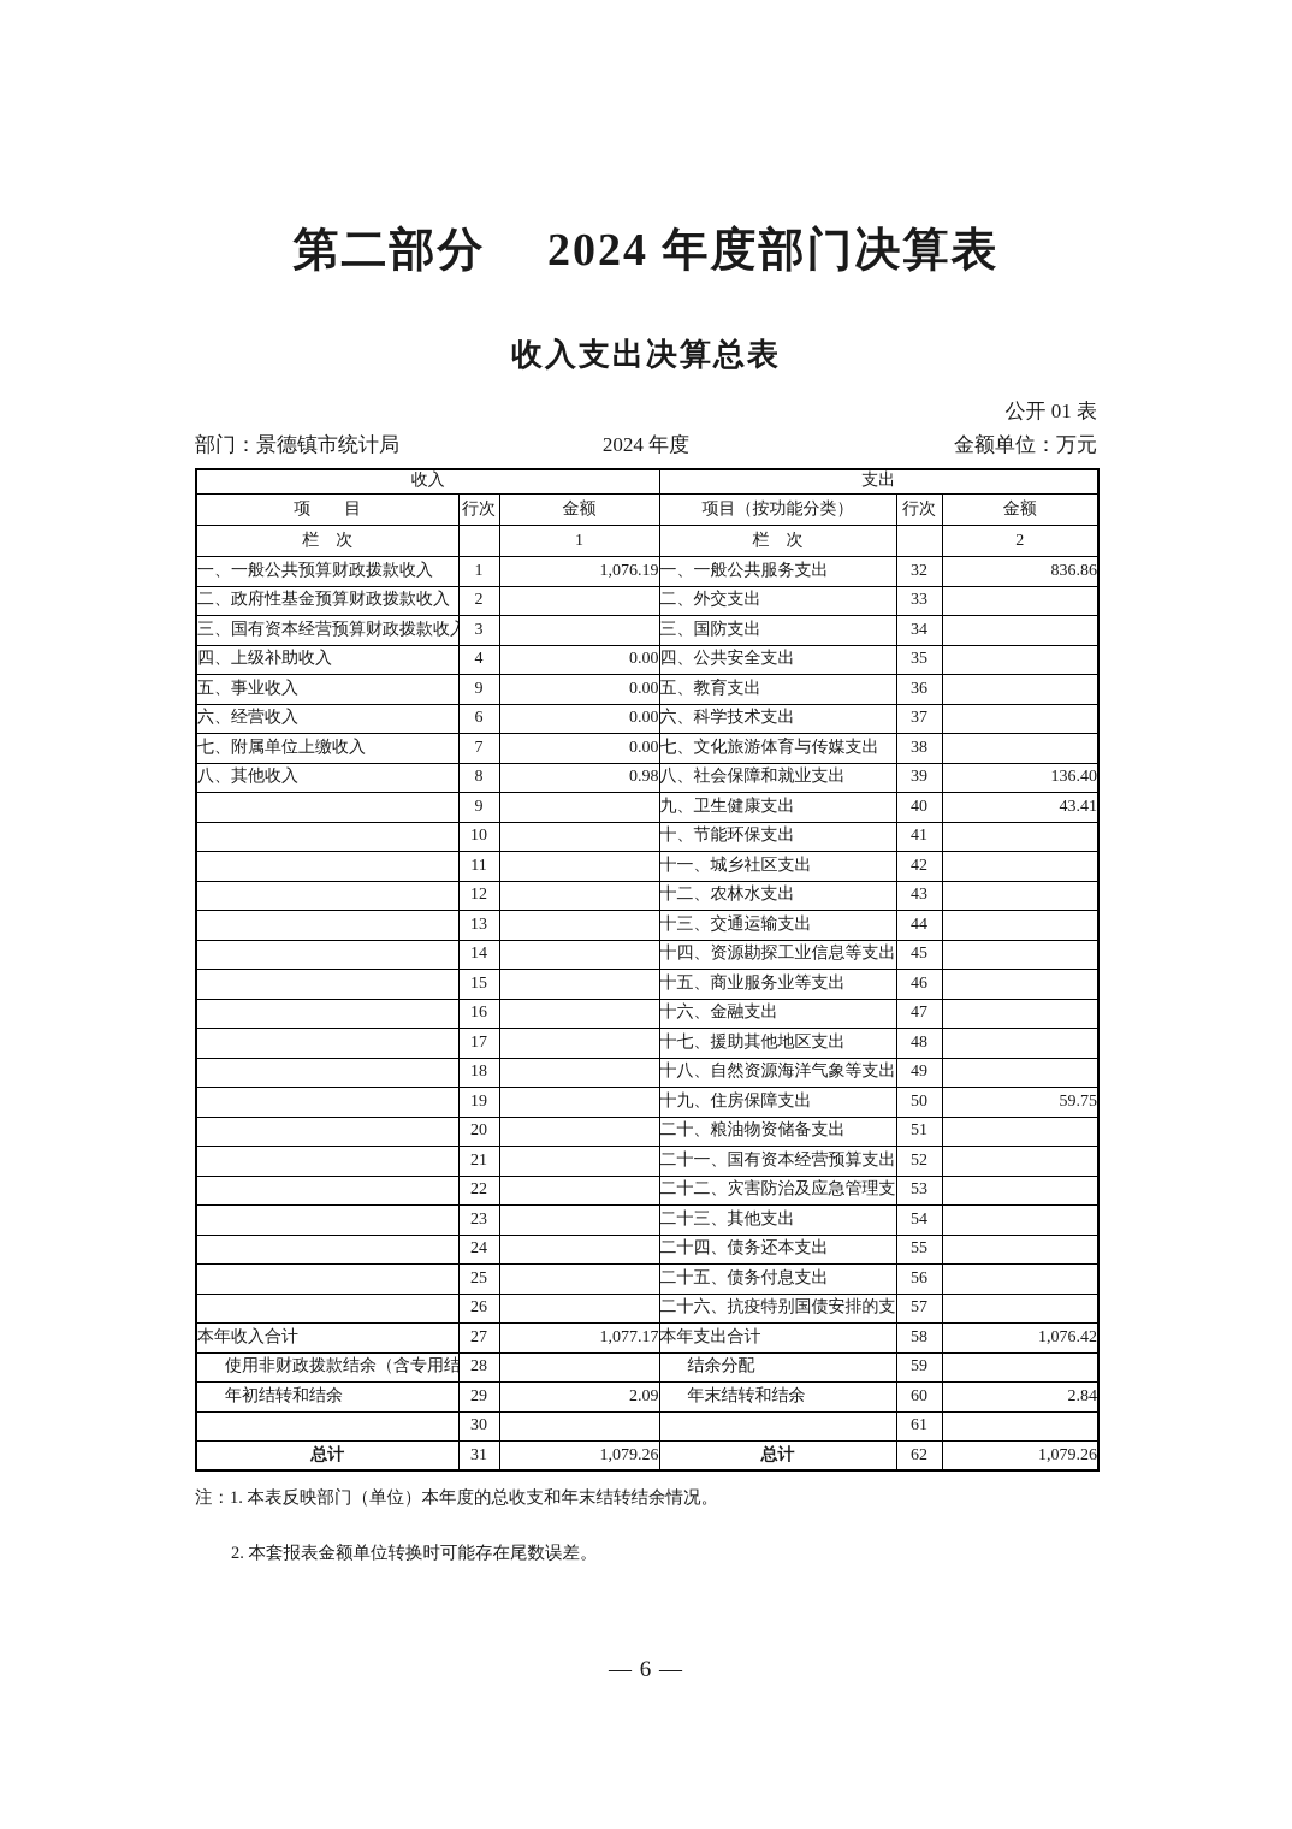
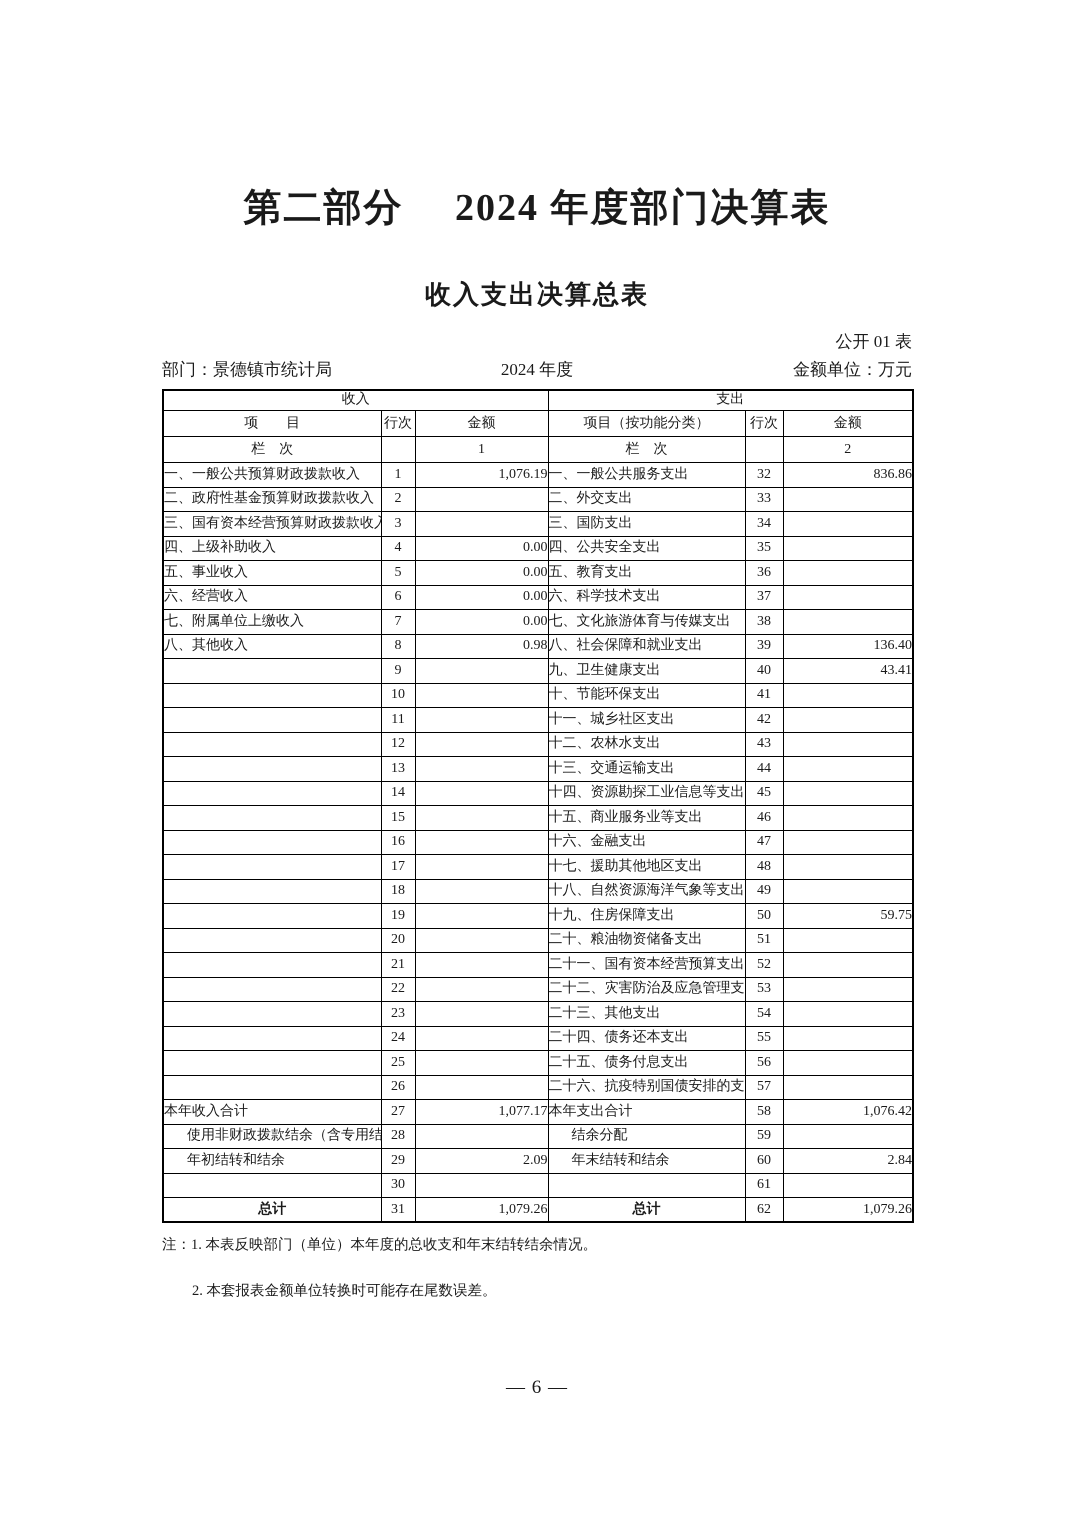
  第二部分 2024 年度部门决算表
  收入支出决算总表
  公开 01 表
  部门：景德镇市统计局
  2024 年度
  金额单位：万元
  收入	支出
  项 目	行次	金额	项目（按功能分类）	行次	金额
  栏 次		1	栏 次		2
  一、一般公共预算财政拨款收入	1	1,076.19	一、一般公共服务支出	32	836.86
  二、政府性基金预算财政拨款收入	2		二、外交支出	33
  三、国有资本经营预算财政拨款收	3		三、国防支出	34
  四、上级补助收入	4	0.00	四、公共安全支出	35
- 五、事业收入	9	0.00	五、教育支出	36
+ 五、事业收入	5	0.00	五、教育支出	36
  六、经营收入	6	0.00	六、科学技术支出	37
  七、附属单位上缴收入	7	0.00	七、文化旅游体育与传媒支出	38
  八、其他收入	8	0.98	八、社会保障和就业支出	39	136.40
  	9		九、卫生健康支出	40	43.41
  	10		十、节能环保支出	41
  	11		十一、城乡社区支出	42
  	12		十二、农林水支出	43
  	13		十三、交通运输支出	44
  	14		十四、资源勘探工业信息等支出	45
  	15		十五、商业服务业等支出	46
  	16		十六、金融支出	47
  	17		十七、援助其他地区支出	48
  	18		十八、自然资源海洋气象等支出	49
  	19		十九、住房保障支出	50	59.75
  	20		二十、粮油物资储备支出	51
  	21		二十一、国有资本经营预算支出	52
  	22		二十二、灾害防治及应急管理支	53
  	23		二十三、其他支出	54
  	24		二十四、债务还本支出	55
  	25		二十五、债务付息支出	56
  	26		二十六、抗疫特别国债安排的支	57
  本年收入合计	27	1,077.17	本年支出合计	58	1,076.42
  使用非财政拨款结余（含专用结	28		结余分配	59
  年初结转和结余	29	2.09	年末结转和结余	60	2.84
  	30			61
  总计	31	1,079.26	总计	62	1,079.26
  注：1. 本表反映部门（单位）本年度的总收支和年末结转结余情况。
  2. 本套报表金额单位转换时可能存在尾数误差。
  — 6 —
